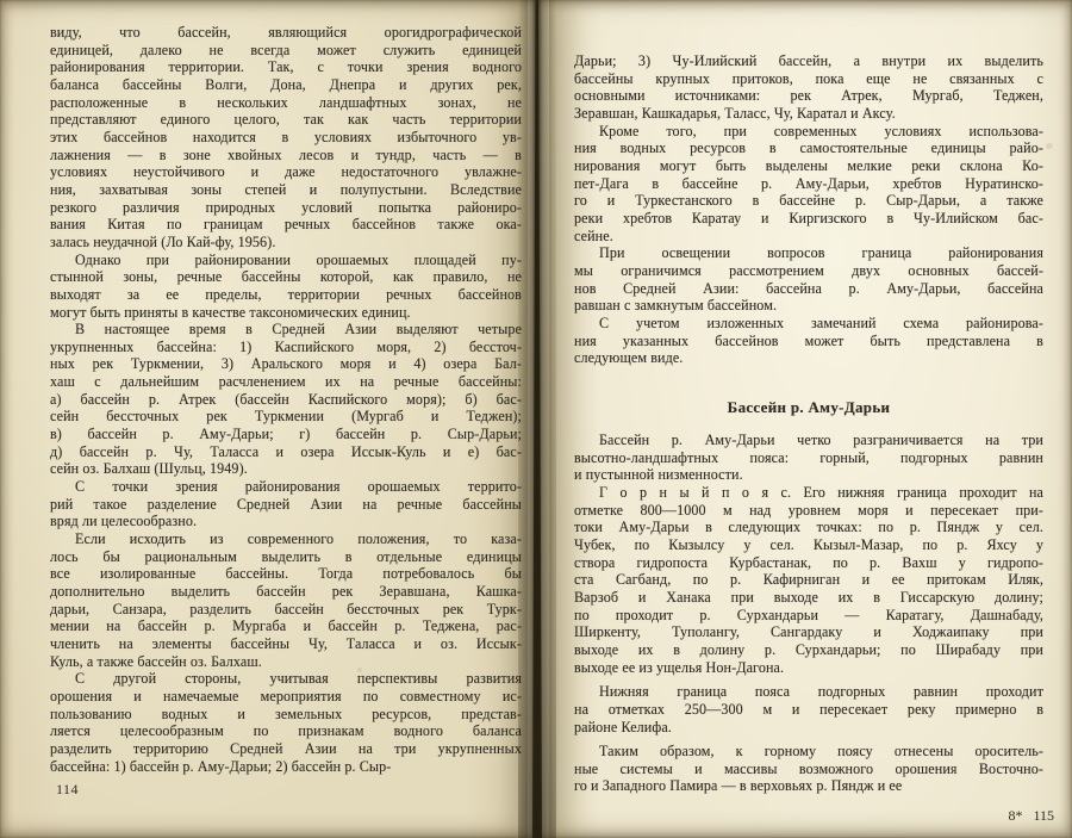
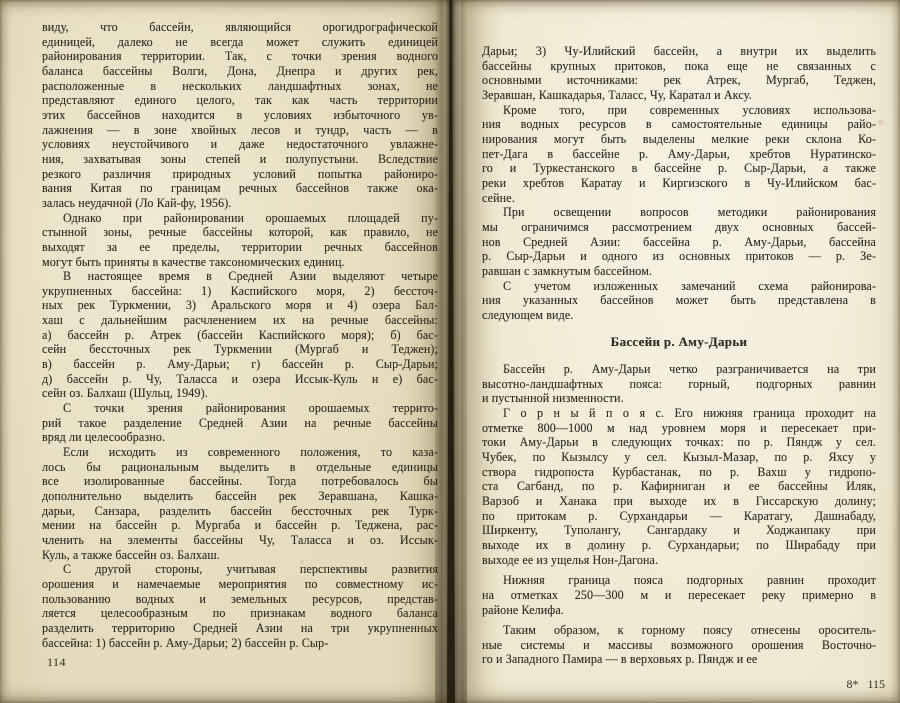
  виду, что бассейн, являющийся орогидрографическо
  единицей, далеко не всегда может служить единице
  районирования территории. Так, с точки зрения водног
  баланса бассейны Волги, Дона, Днепра и других рек
  расположенные в нескольких ландшафтных зонах, н
  представляют единого целого, так как часть территори
  этих бассейнов находится в условиях избыточного ув
  лажнения — в зоне хвойных лесов и тундр, часть —
  условиях неустойчивого и даже недостаточного увлажне
  ния, захватывая зоны степей и полупустыни. Вследстви
  резкого различия природных условий попытка райониро
  вания Китая по границам речных бассейнов также ока
  залась неудачной (Ло Кай-фу, 1956).
  Однако при районировании орошаемых площадей пу
  стынной зоны, речные бассейны которой, как правило, н
  выходят за ее пределы, территории речных бассейно
  могут быть приняты в качестве таксономических единиц.
  В настоящее время в Средней Азии выделяют четыр
  укрупненных бассейна: 1) Каспийского моря, 2) бессточ
  ных рек Туркмении, 3) Аральского моря и 4) озера Бал
  хаш с дальнейшим расчленением их на речные бассейны
  а) бассейн р. Атрек (бассейн Каспийского моря); б) бас
  сейн бессточных рек Туркмении (Мургаб и Теджен)
  в) бассейн р. Аму-Дарьи; г) бассейн р. Сыр-Дарьи
  д) бассейн р. Чу, Таласса и озера Иссык-Куль и е) бас
  сейн оз. Балхаш (Шульц, 1949).
  С точки зрения районирования орошаемых террито
  рий такое разделение Средней Азии на речные бассейны
  вряд ли целесообразно.
  Если исходить из современного положения, то каза
  лось бы рациональным выделить в отдельные единицы
  все изолированные бассейны. Тогда потребовалось бы
  дополнительно выделить бассейн рек Зеравшана, Кашка
  дарьи, Санзара, разделить бассейн бессточных рек Турк
  мении на бассейн р. Мургаба и бассейн р. Теджена, рас
  членить на элементы бассейны Чу, Таласса и оз. Иссык
  Куль, а также бассейн оз. Балхаш.
  С другой стороны, учитывая перспективы развити
  орошения и намечаемые мероприятия по совместному ис
  пользованию водных и земельных ресурсов, представ
  ляется целесообразным по признакам водного баланс
  разделить территорию Средней Азии на три укрупненны
  бассейна: 1) бассейн р. Аму-Дарьи; 2) бассейн р. Сыр-
  114
  Дарьи; 3) Чу-Илийский бассейн, а внутри их выделить
  бассейны крупных притоков, пока еще не связанных с
  основными источниками: рек Атрек, Мургаб, Теджен,
  Зеравшан, Кашкадарья, Таласс, Чу, Каратал и Аксу.
  Кроме того, при современных условиях использова-
  ния водных ресурсов в самостоятельные единицы райо-
  нирования могут быть выделены мелкие реки склона Ко-
  пет-Дага в бассейне р. Аму-Дарьи, хребтов Нуратинско-
  го и Туркестанского в бассейне р. Сыр-Дарьи, а также
  реки хребтов Каратау и Киргизского в Чу-Илийском бас-
  сейне.
- При освещении вопросов граница районирования
+ При освещении вопросов методики районирования
  мы ограничимся рассмотрением двух основных бассей-
  нов Средней Азии: бассейна р. Аму-Дарьи, бассейна
+ р. Сыр-Дарьи и одного из основных притоков — р. Зе-
  равшан с замкнутым бассейном.
  С учетом изложенных замечаний схема районирова-
  ния указанных бассейнов может быть представлена в
  следующем виде.
  Бассейн р. Аму-Дарьи
  Бассейн р. Аму-Дарьи четко разграничивается на три
  высотно-ландшафтных пояса: горный, подгорных равнин
  и пустынной низменности.
  Г о р н ы й п о я с. Его нижняя граница проходит на
  отметке 800—1000 м над уровнем моря и пересекает при-
  токи Аму-Дарьи в следующих точках: по р. Пяндж у сел.
  Чубек, по Кызылсу у сел. Кызыл-Мазар, по р. Яхсу у
  створа гидропоста Курбастанак, по р. Вахш у гидропо-
- ста Сагбанд, по р. Кафирниган и ее притокам Иляк,
+ ста Сагбанд, по р. Кафирниган и ее бассейны Иляк,
  Варзоб и Ханака при выходе их в Гиссарскую долину;
- по проходит р. Сурхандарьи — Каратагу, Дашнабаду,
+ по притокам р. Сурхандарьи — Каратагу, Дашнабаду,
  Ширкенту, Туполангу, Сангардаку и Ходжаипаку при
  выходе их в долину р. Сурхандарьи; по Ширабаду при
  выходе ее из ущелья Нон-Дагона.
  Нижняя граница пояса подгорных равнин проходит
  на отметках 250—300 м и пересекает реку примерно в
  районе Келифа.
  Таким образом, к горному поясу отнесены ороситель-
  ные системы и массивы возможного орошения Восточно-
  го и Западного Памира — в верховьях р. Пяндж и ее
  8*
  115
